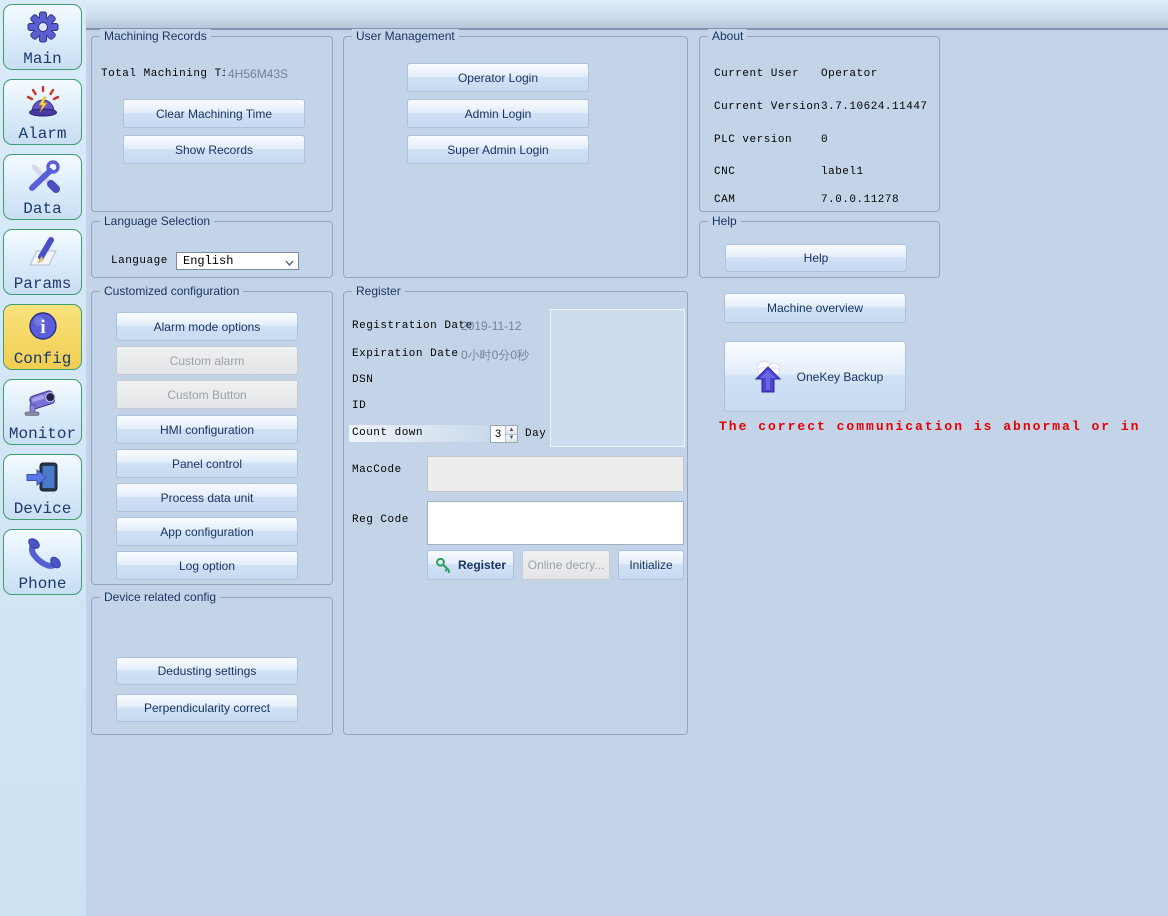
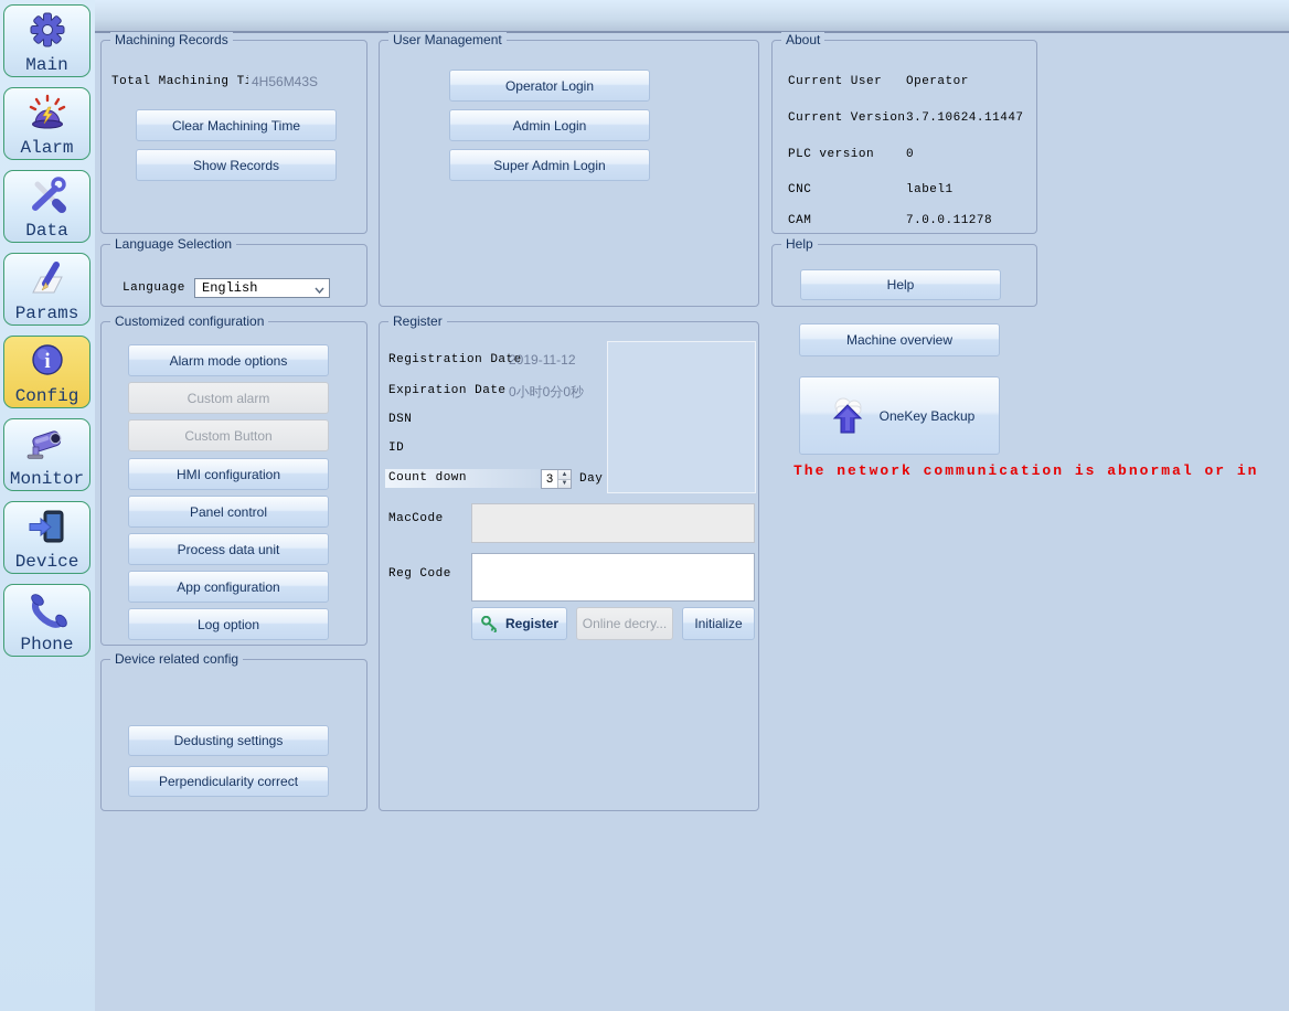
  Main
  Alarm
  Data
  Params
  i
  Config
  Monitor
  Device
  Phone
  Machining Records
  Total Machining T
  4H56M43S
  Clear Machining Time
  Show Records
  Language Selection
  Language
  English
  Customized configuration
  Alarm mode options
  Custom alarm
  Custom Button
  HMI configuration
  Panel control
  Process data unit
  App configuration
  Log option
  Device related config
  Dedusting settings
  Perpendicularity correct
  User Management
  Operator Login
  Admin Login
  Super Admin Login
  Register
  Registration Date
  2019-11-12
  Expiration Date
  0小时0分0秒
  DSN
  ID
  Count down
  3
  Day
  MacCode
  Reg Code
  Register
  Online decry...
  Initialize
  About
  Current User
  Operator
  Current Version
  3.7.10624.11447
  PLC version
  0
  CNC
  label1
  CAM
  7.0.0.11278
  Help
  Help
  Machine overview
  OneKey Backup
- The correct communication is abnormal or in
+ The network communication is abnormal or in
